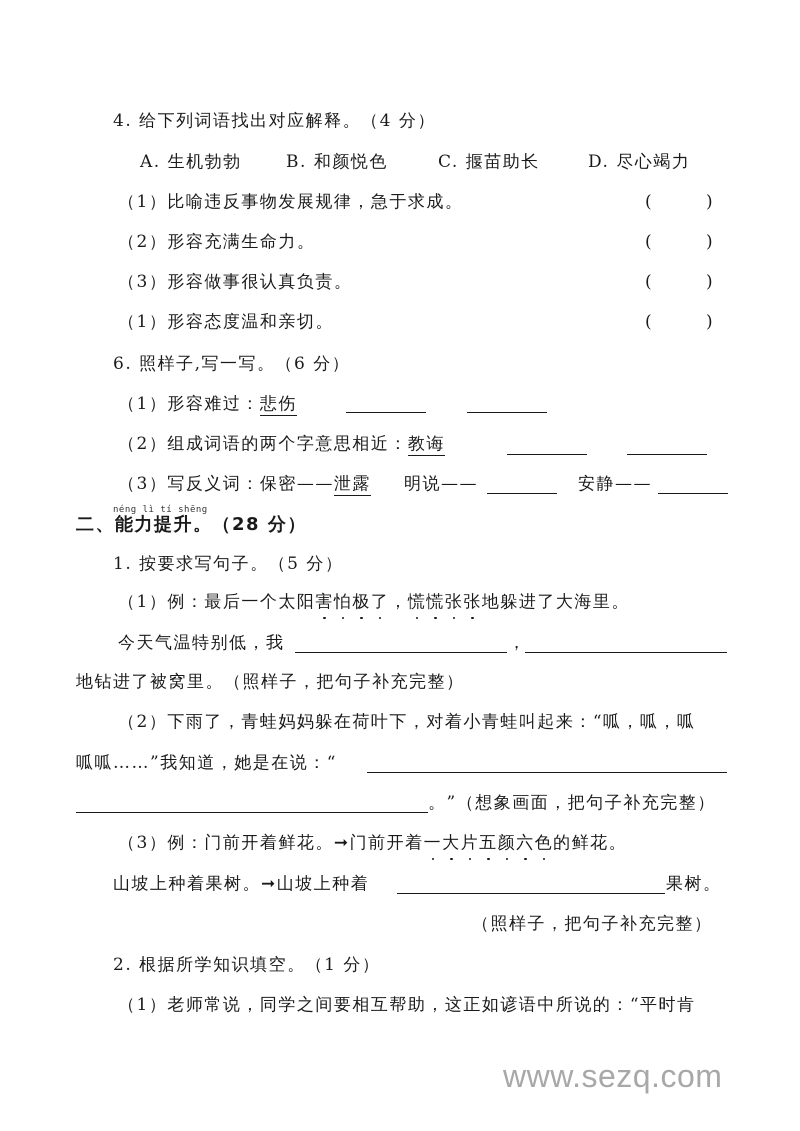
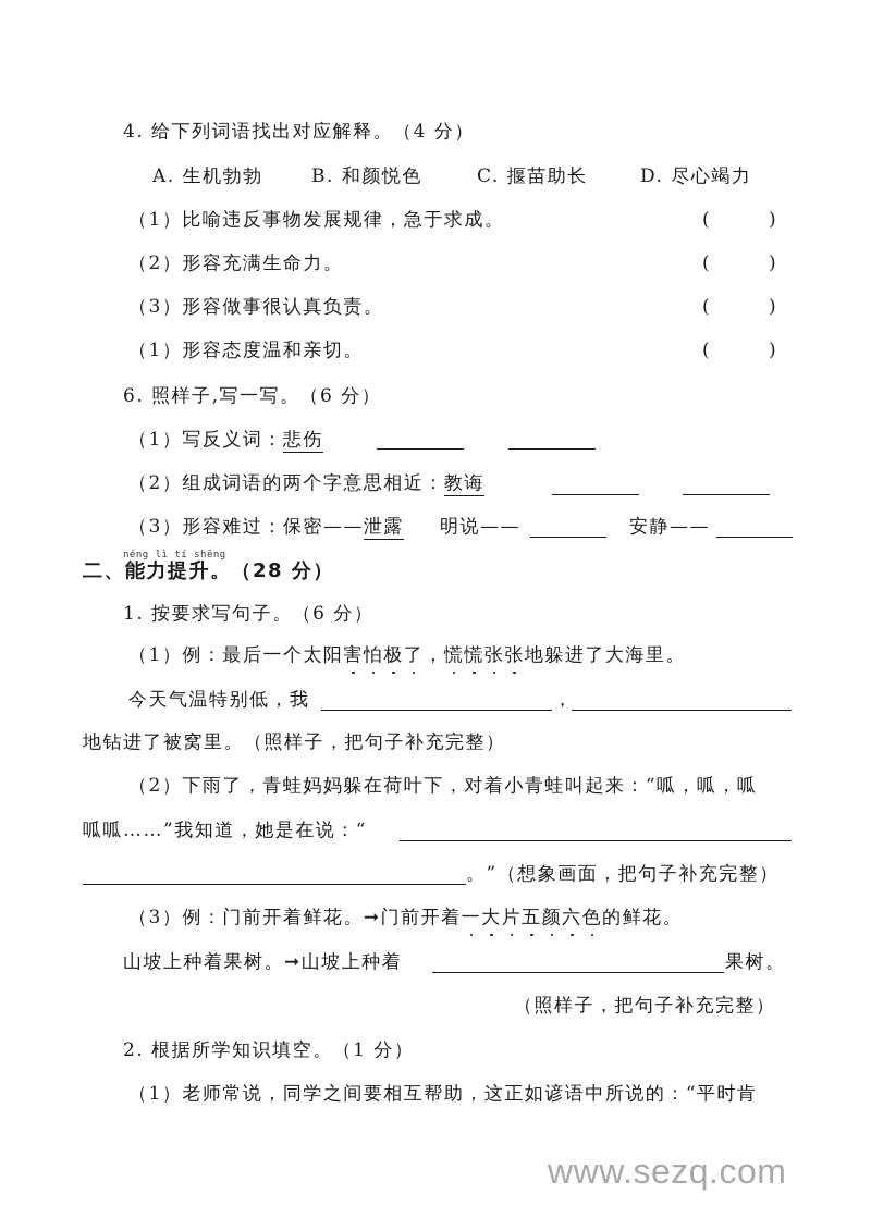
  4. 给下列词语找出对应解释。（4 分）
  A. 生机勃勃 B. 和颜悦色 C. 揠苗助长 D. 尽心竭力
  （1）比喻违反事物发展规律，急于求成。
  (
  )
  （2）形容充满生命力。
  (
  )
  （3）形容做事很认真负责。
  (
  )
  （1）形容态度温和亲切。
  (
  )
  6. 照样子,写一写。（6 分）
- （1）形容难过：悲伤
+ （1）写反义词：悲伤
  （2）组成词语的两个字意思相近：教诲
- （3）写反义词：保密——泄露
+ （3）形容难过：保密——泄露
  明说——
  安静——
  néng lì tí shēng
  二、能力提升。（28 分）
- 1. 按要求写句子。（5 分）
+ 1. 按要求写句子。（6 分）
  （1）例：最后一个太阳害怕极了，慌慌张张地躲进了大海里。
  今天气温特别低，我
  ，
  地钻进了被窝里。（照样子，把句子补充完整）
  （2）下雨了，青蛙妈妈躲在荷叶下，对着小青蛙叫起来：“呱，呱，呱
  呱呱……”我知道，她是在说：“
  。”（想象画面，把句子补充完整）
  （3）例：门前开着鲜花。➞门前开着一大片五颜六色的鲜花。
  山坡上种着果树。➞山坡上种着
  果树。
  （照样子，把句子补充完整）
  2. 根据所学知识填空。（1 分）
  （1）老师常说，同学之间要相互帮助，这正如谚语中所说的：“平时肯
  www.sezq.com
